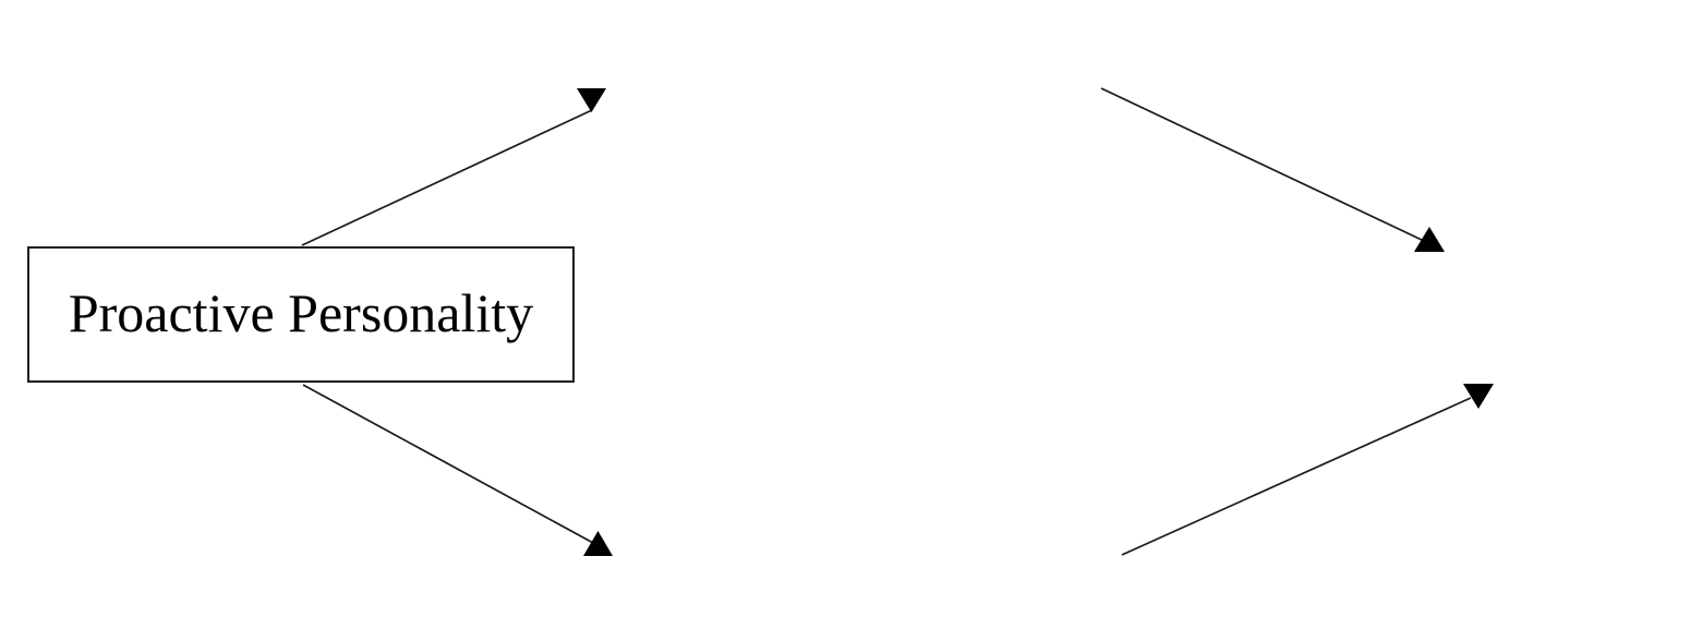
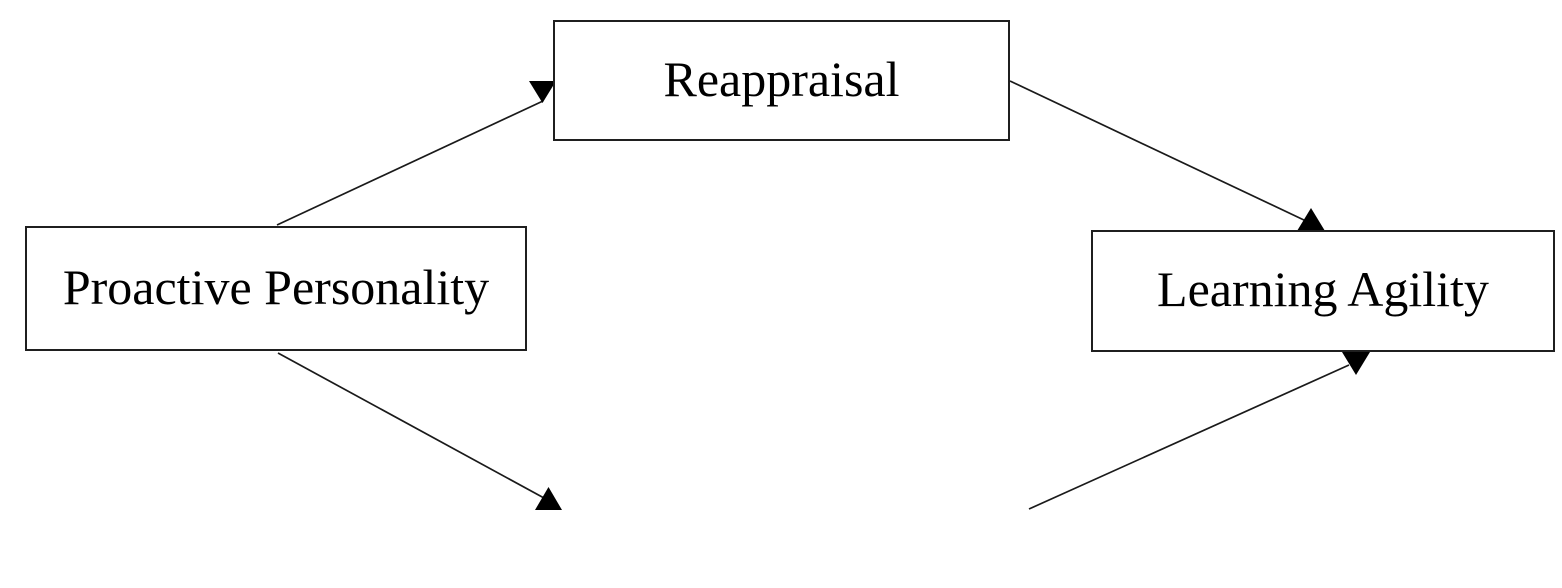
  Proactive Personality
+ Reappraisal
+ Learning Agility
